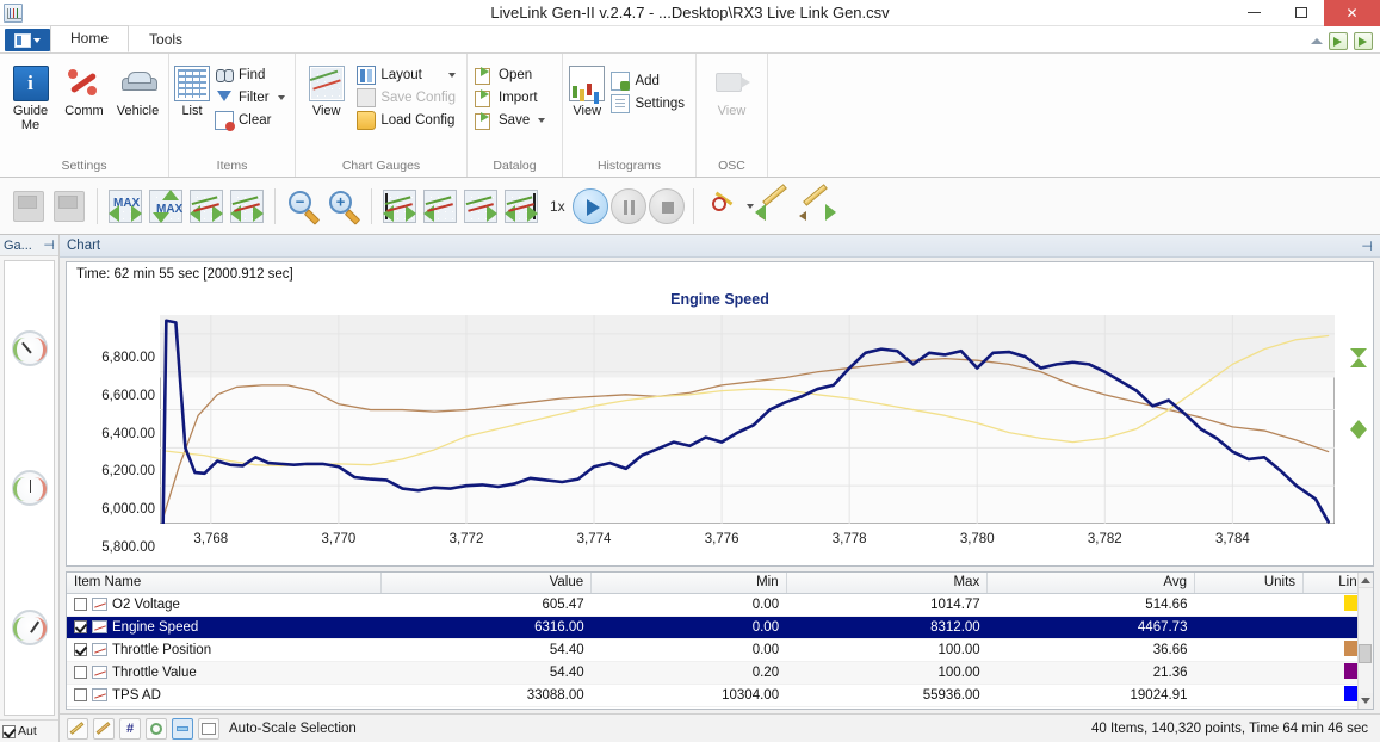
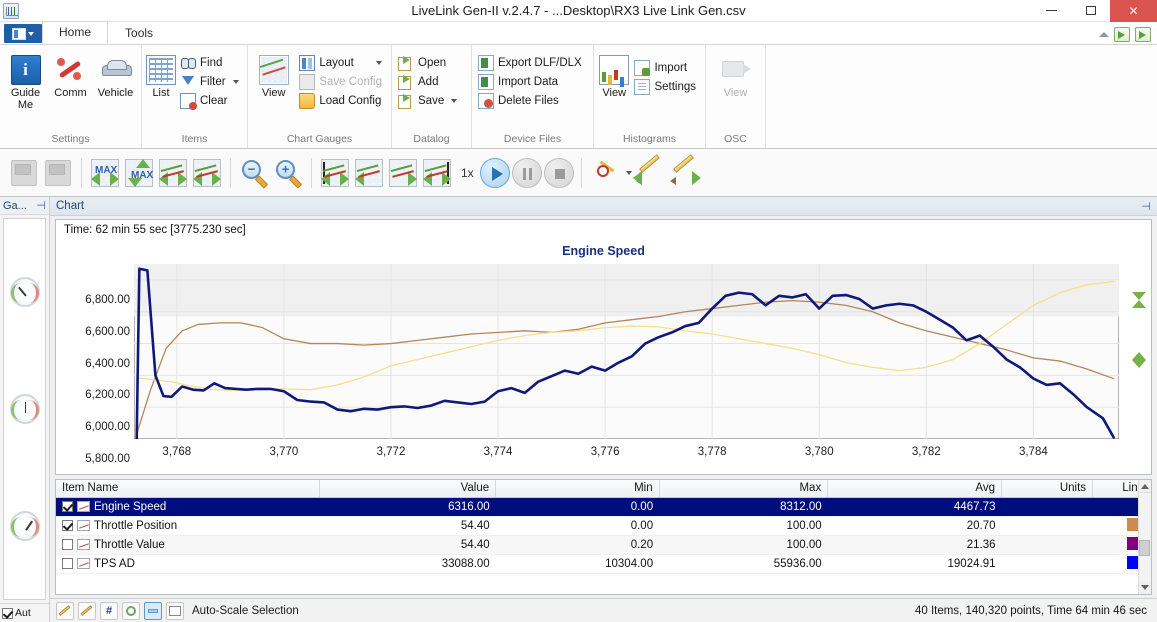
  LiveLink Gen-II v.2.4.7 - ...Desktop\RX3 Live Link Gen.csv
  ✕
  Home
  Tools
  Guide
  Me
  Comm
  Vehicle
  Settings
  List
  Find
  Filter
  Clear
  Items
  View
  Layout
  Save Config
  Load Config
  Chart Gauges
  Open
- Import
+ Add
  Save
  Datalog
+ Export DLF/DLX
+ Import Data
+ Delete Files
+ Device Files
  View
- Add
+ Import
  Settings
  Histograms
  View
  OSC
  MAX
  MAX
  −
  +
  1x
  Ga...
  ⊣
  Aut
  Chart
  ⊣
- Time: 62 min 55 sec [2000.912 sec]
+ Time: 62 min 55 sec [3775.230 sec]
  Engine Speed
  5,800.00
  6,000.00
  6,200.00
  6,400.00
  6,600.00
  6,800.00
  3,768
  3,770
  3,772
  3,774
  3,776
  3,778
  3,780
  3,782
  3,784
  Item Name	Value	Min	Max	Avg	Units	Lin
- O2 Voltage	605.47	0.00	1014.77	514.66
  Engine Speed	6316.00	0.00	8312.00	4467.73
- Throttle Position	54.40	0.00	100.00	36.66
+ Throttle Position	54.40	0.00	100.00	20.70
  Throttle Value	54.40	0.20	100.00	21.36
  TPS AD	33088.00	10304.00	55936.00	19024.91
  #
  Auto-Scale Selection
  40 Items, 140,320 points, Time 64 min 46 sec
